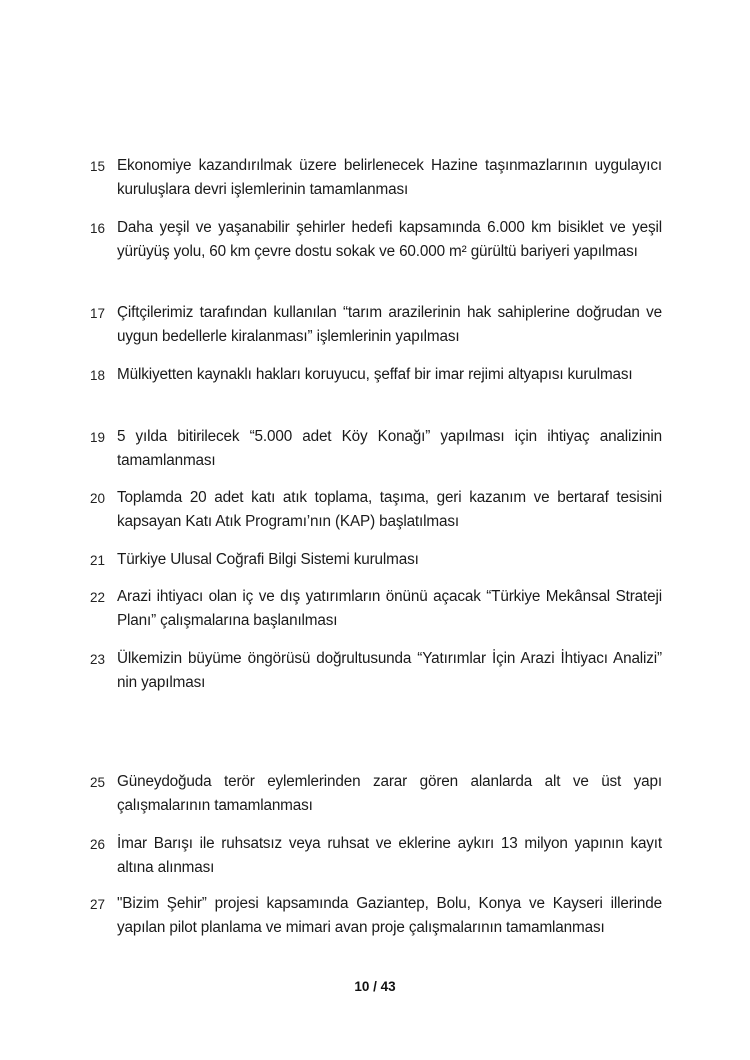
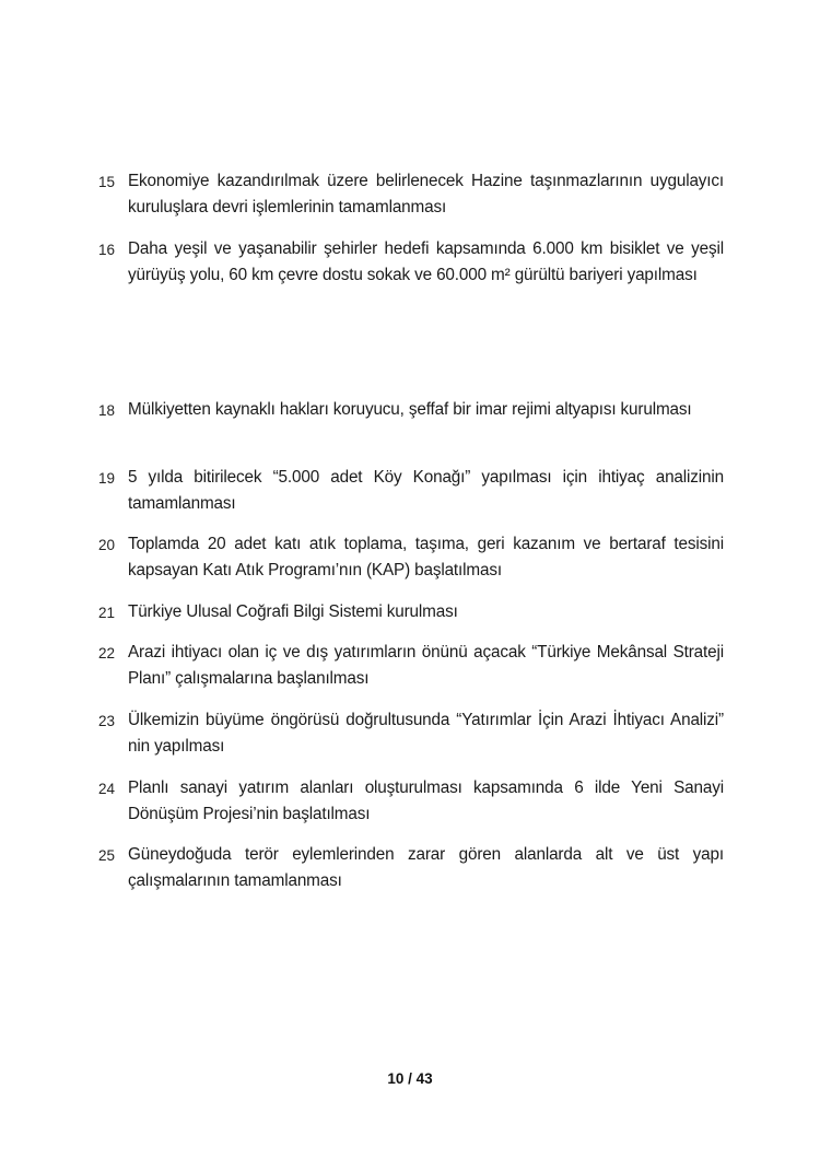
  15
  Ekonomiye kazandırılmak üzere belirlenecek Hazine taşınmazlarının uygulayıcı kuruluşlara devri işlemlerinin tamamlanması
  16
  Daha yeşil ve yaşanabilir şehirler hedefi kapsamında 6.000 km bisiklet ve yeşil yürüyüş yolu, 60 km çevre dostu sokak ve 60.000 m² gürültü bariyeri yapılması
- 17
- Çiftçilerimiz tarafından kullanılan “tarım arazilerinin hak sahiplerine doğrudan ve uygun bedellerle kiralanması” işlemlerinin yapılması
  18
  Mülkiyetten kaynaklı hakları koruyucu, şeffaf bir imar rejimi altyapısı kurulması
  19
  5 yılda bitirilecek “5.000 adet Köy Konağı” yapılması için ihtiyaç analizinin tamamlanması
  20
  Toplamda 20 adet katı atık toplama, taşıma, geri kazanım ve bertaraf tesisini kapsayan Katı Atık Programı’nın (KAP) başlatılması
  21
  Türkiye Ulusal Coğrafi Bilgi Sistemi kurulması
  22
  Arazi ihtiyacı olan iç ve dış yatırımların önünü açacak “Türkiye Mekânsal Strateji Planı” çalışmalarına başlanılması
  23
  Ülkemizin büyüme öngörüsü doğrultusunda “Yatırımlar İçin Arazi İhtiyacı Analizi” nin yapılması
+ 24
+ Planlı sanayi yatırım alanları oluşturulması kapsamında 6 ilde Yeni Sanayi Dönüşüm Projesi’nin başlatılması
  25
  Güneydoğuda terör eylemlerinden zarar gören alanlarda alt ve üst yapı çalışmalarının tamamlanması
- 26
- İmar Barışı ile ruhsatsız veya ruhsat ve eklerine aykırı 13 milyon yapının kayıt altına alınması
- 27
- "Bizim Şehir” projesi kapsamında Gaziantep, Bolu, Konya ve Kayseri illerinde yapılan pilot planlama ve mimari avan proje çalışmalarının tamamlanması
  10 / 43
